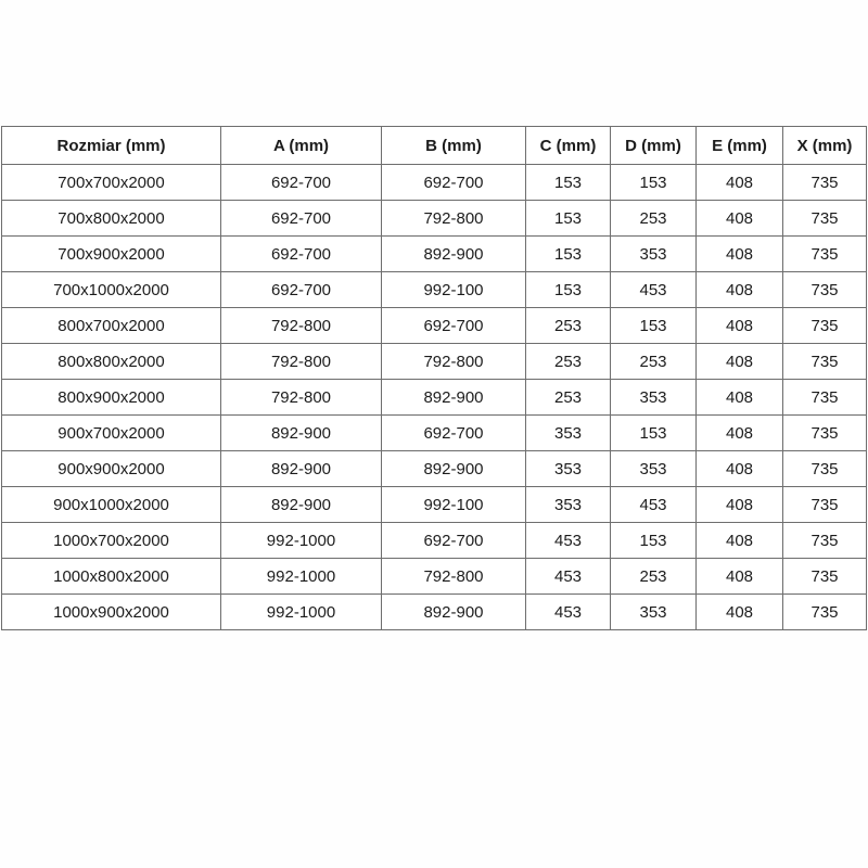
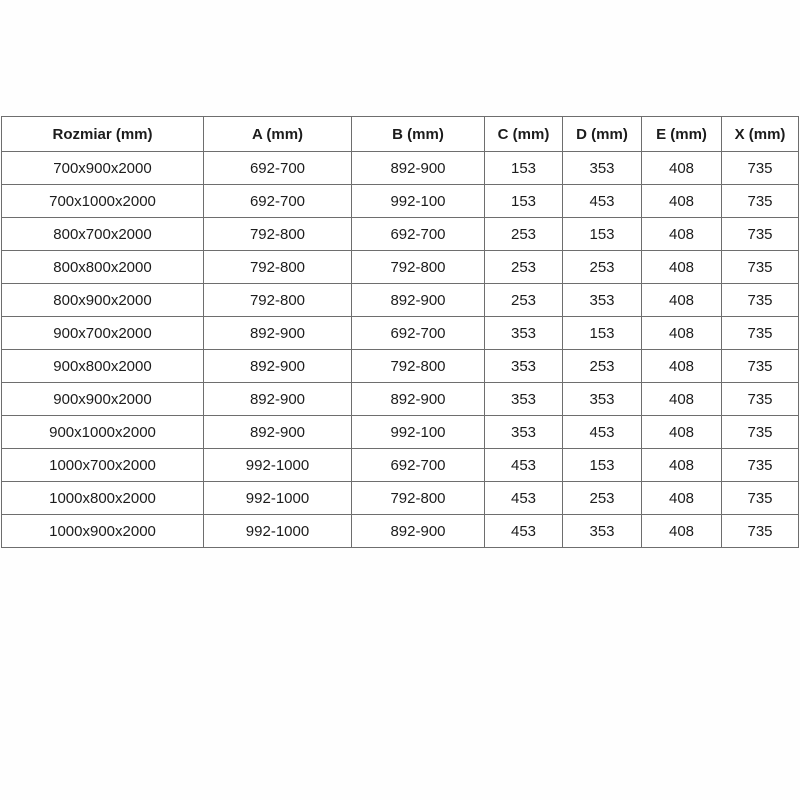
  Rozmiar (mm)	A (mm)	B (mm)	C (mm)	D (mm)	E (mm)	X (mm)
- 700x700x2000	692-700	692-700	153	153	408	735
- 700x800x2000	692-700	792-800	153	253	408	735
  700x900x2000	692-700	892-900	153	353	408	735
  700x1000x2000	692-700	992-100	153	453	408	735
  800x700x2000	792-800	692-700	253	153	408	735
  800x800x2000	792-800	792-800	253	253	408	735
  800x900x2000	792-800	892-900	253	353	408	735
  900x700x2000	892-900	692-700	353	153	408	735
+ 900x800x2000	892-900	792-800	353	253	408	735
  900x900x2000	892-900	892-900	353	353	408	735
  900x1000x2000	892-900	992-100	353	453	408	735
  1000x700x2000	992-1000	692-700	453	153	408	735
  1000x800x2000	992-1000	792-800	453	253	408	735
  1000x900x2000	992-1000	892-900	453	353	408	735
